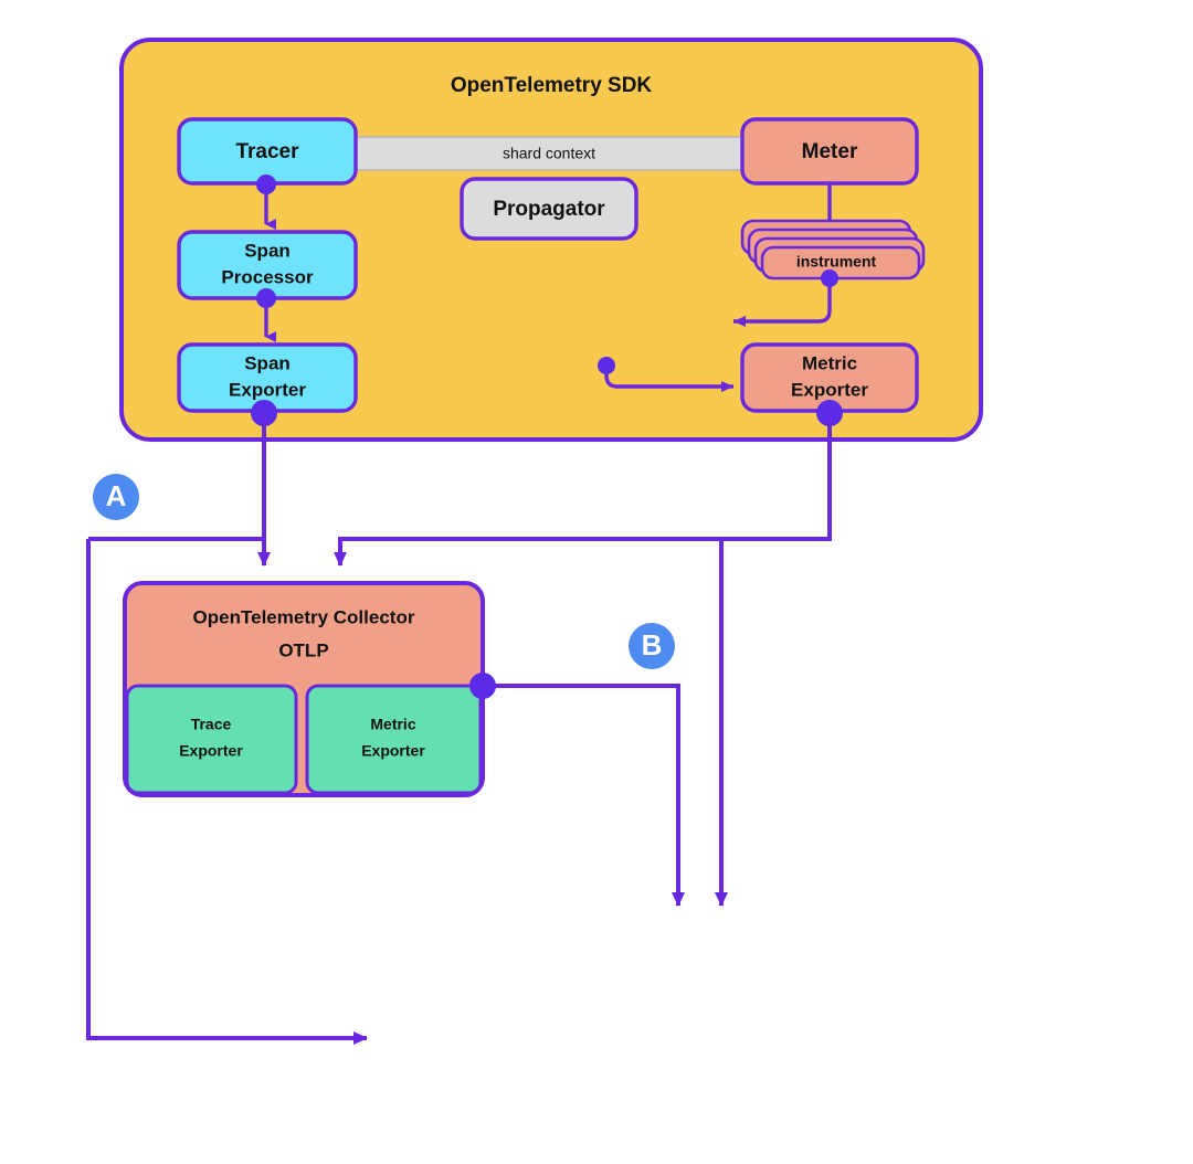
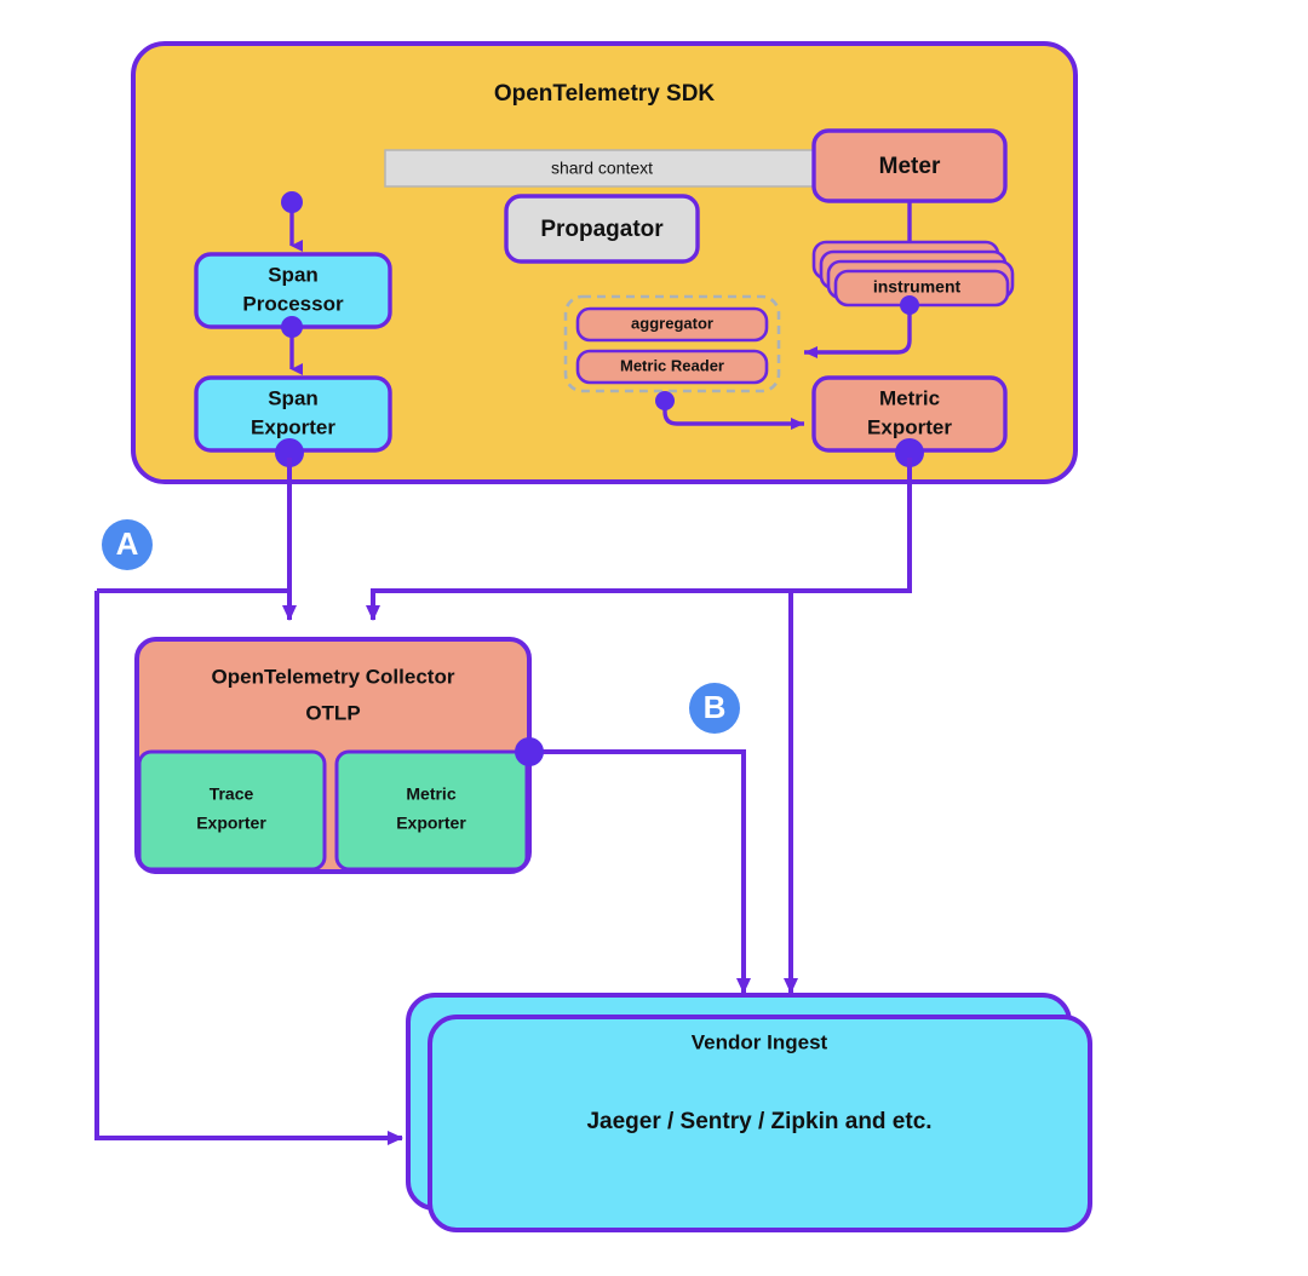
  OpenTelemetry SDK
  shard context
- Tracer
  Span
  Processor
  Span
  Exporter
  Propagator
  Meter
  instrument
+ aggregator
+ Metric Reader
  Metric
  Exporter
  OpenTelemetry Collector
  OTLP
  Trace
  Exporter
  Metric
  Exporter
+ Vendor Ingest
+ Jaeger / Sentry / Zipkin and etc.
  A
  B
